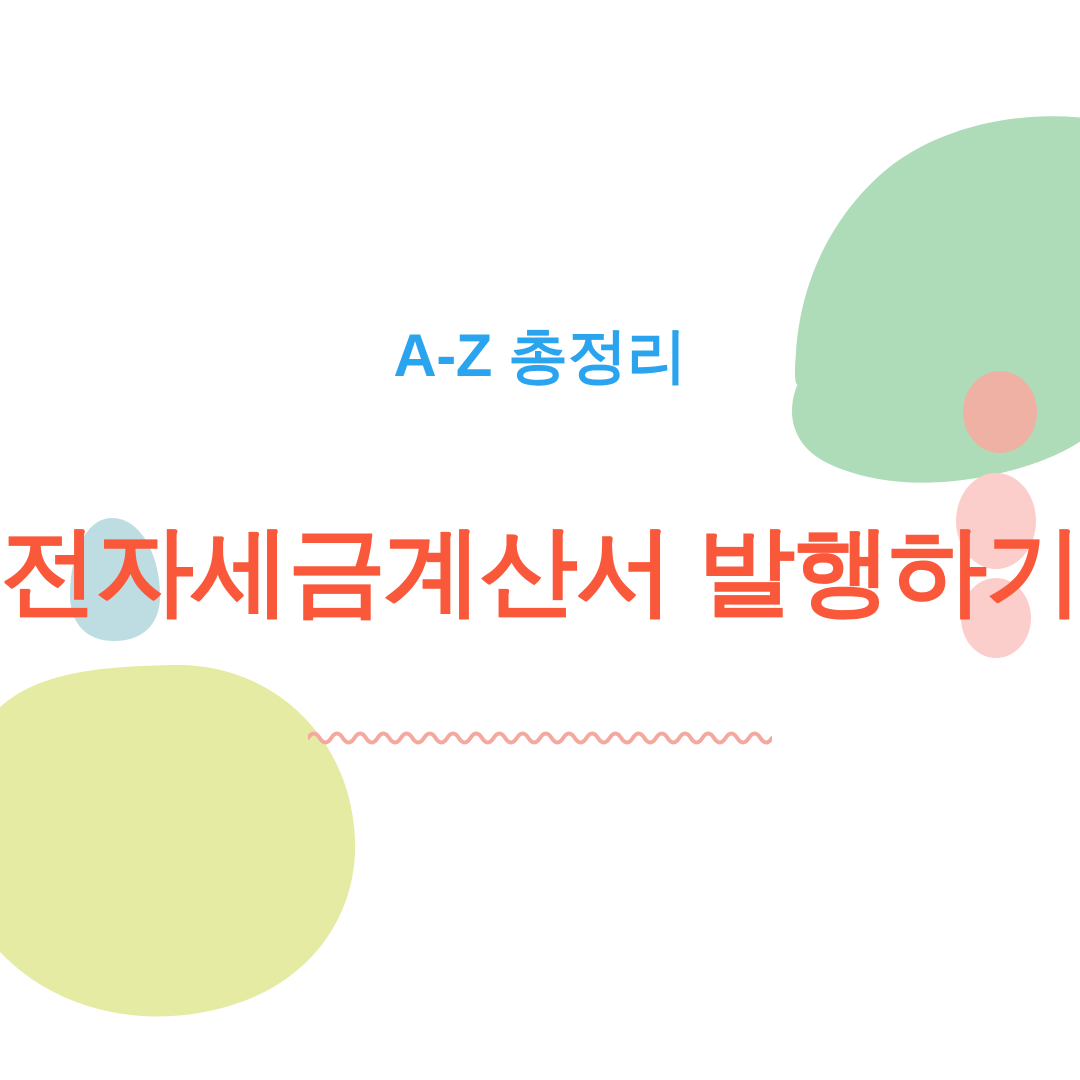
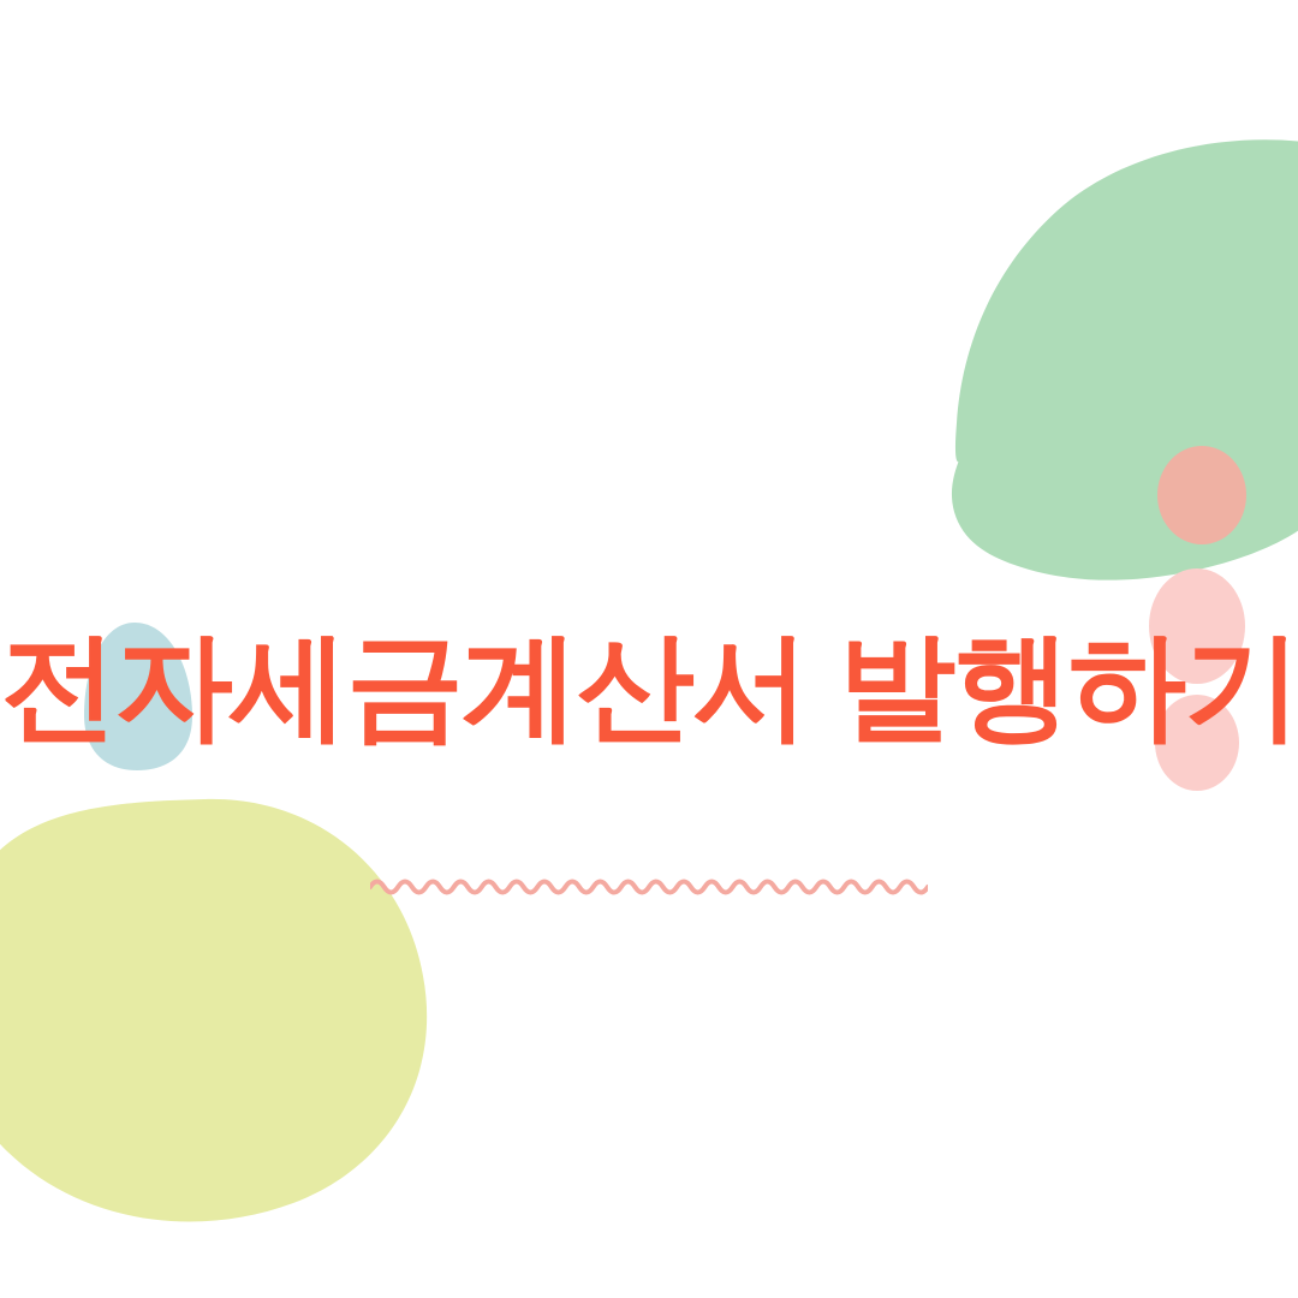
- A-Z 총정리
  전자세금계산서 발행하기
